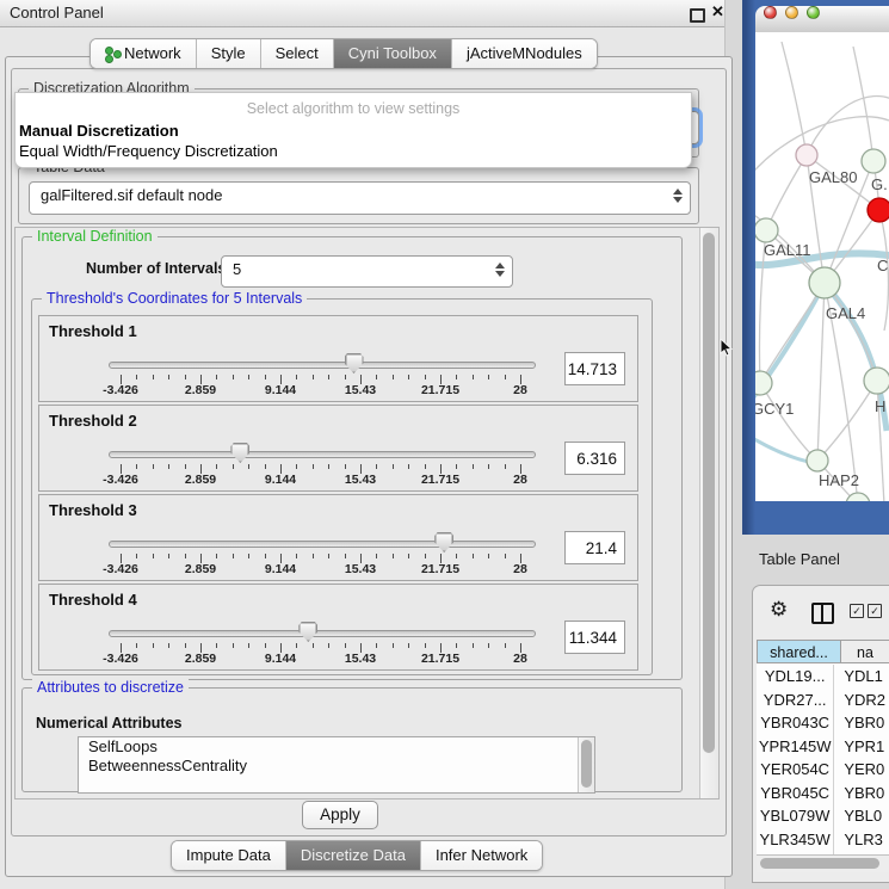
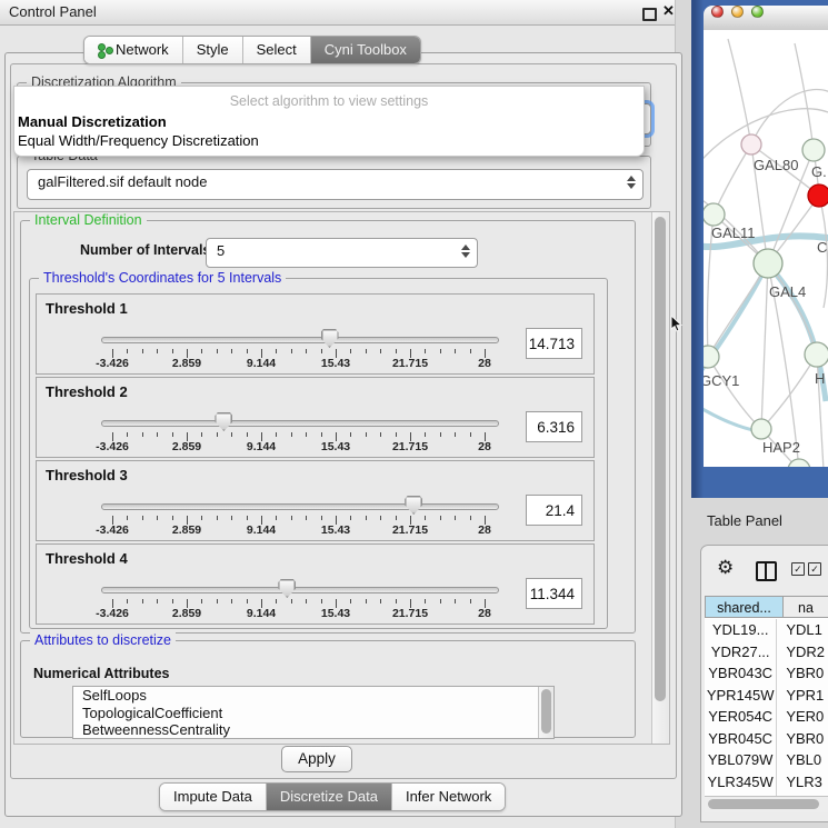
  Control Panel
  ✕
  Network
  Style
  Select
  Cyni Toolbox
- jActiveMNodules
  Discretization Algorithm
  Select algorithm to view settings
  Manual Discretization
  Equal Width/Frequency Discretization
  galFiltered.sif default node
  Interval Definition
  Number of Interval
  5
  Threshold's Coordinates for 5 Intervals
  Threshold 1
  -3.426
  2.859
  9.144
  15.43
  21.715
  28
  14.713
  Threshold 2
  -3.426
  2.859
  9.144
  15.43
  21.715
  28
  6.316
  Threshold 3
  -3.426
  2.859
  9.144
  15.43
  21.715
  28
  21.4
  Threshold 4
  -3.426
  2.859
  9.144
  15.43
  21.715
  28
  11.344
  Attributes to discretize
  Numerical Attributes
  SelfLoops
+ TopologicalCoefficient
  BetweennessCentrality
  Apply
  Impute Data
  Discretize Data
  Infer Network
  GAL80
  G.
  C
  GAL11
  GAL4
  GCY1
  H
  HAP2
  Table Panel
  ⚙
  ✓
  ✓
  shared...
  na
  YDL19...
  YDL1
  YDR27...
  YDR2
  YBR043C
  YBR0
  YPR145W
  YPR1
  YER054C
  YER0
  YBR045C
  YBR0
  YBL079W
  YBL0
  YLR345W
  YLR3
